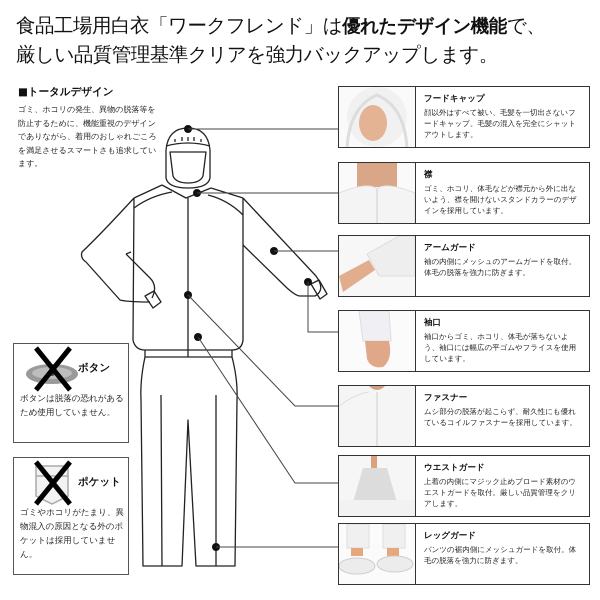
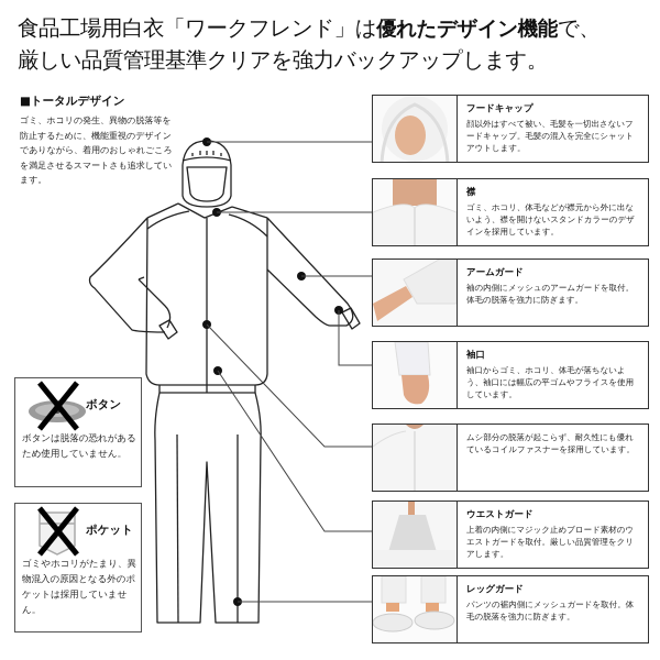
  食品工場用白衣「ワークフレンド」は優れたデザイン機能で、
  厳しい品質管理基準クリアを強力バックアップします。
  ■トータルデザイン
  ゴミ、ホコリの発生、異物の脱落等を防止するために、機能重視のデザインでありながら、着用のおしゃれごころを満足させるスマートさも追求しています。
  フードキャップ
  顔以外はすべて被い、毛髪を一切出さないフードキャップ。毛髪の混入を完全にシャットアウトします。
  襟
  ゴミ、ホコリ、体毛などが襟元から外に出ないよう、襟を開けないスタンドカラーのデザインを採用しています。
  アームガード
  袖の内側にメッシュのアームガードを取付。体毛の脱落を強力に防ぎます。
  袖口
  袖口からゴミ、ホコリ、体毛が落ちないよう、袖口には幅広の平ゴムやフライスを使用しています。
- ファスナー
  ムシ部分の脱落が起こらず、耐久性にも優れているコイルファスナーを採用しています。
  ウエストガード
  上着の内側にマジック止めブロード素材のウエストガードを取付。厳しい品質管理をクリアします。
  レッグガード
  パンツの裾内側にメッシュガードを取付。体毛の脱落を強力に防ぎます。
  ボタン
  ボタンは脱落の恐れがあるため使用していません。
  ポケット
  ゴミやホコリがたまり、異物混入の原因となる外のポケットは採用していません。
